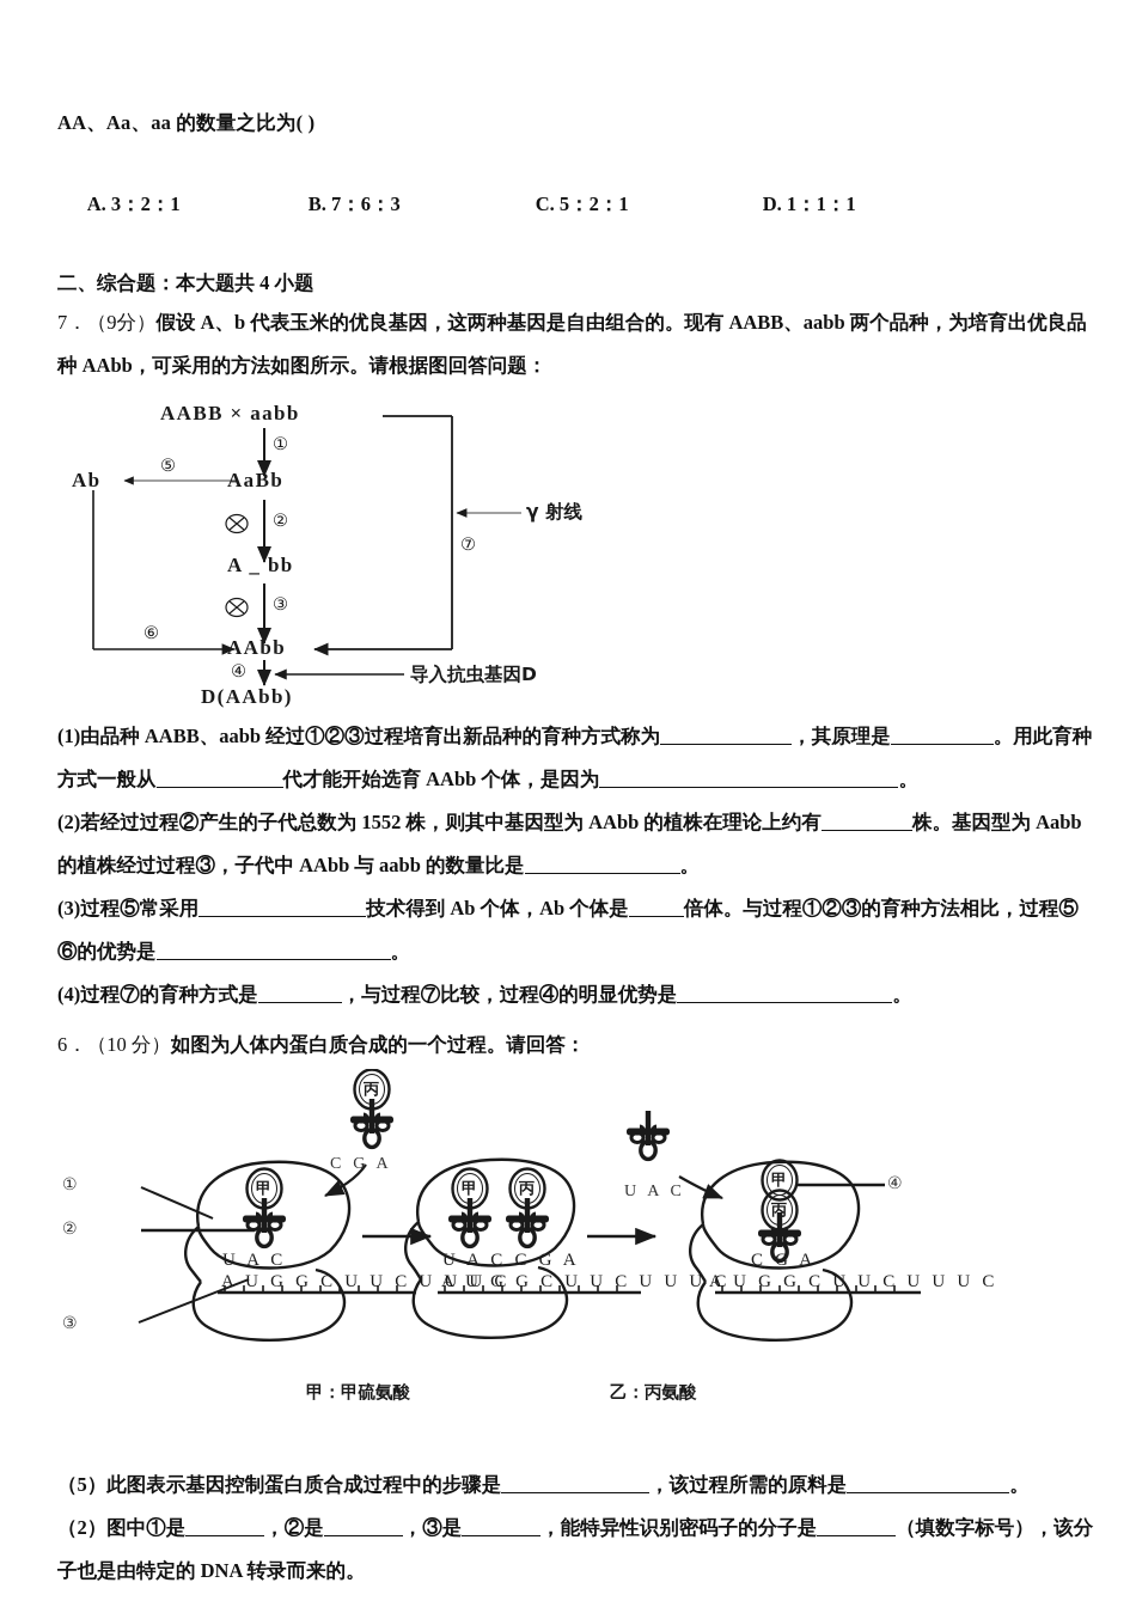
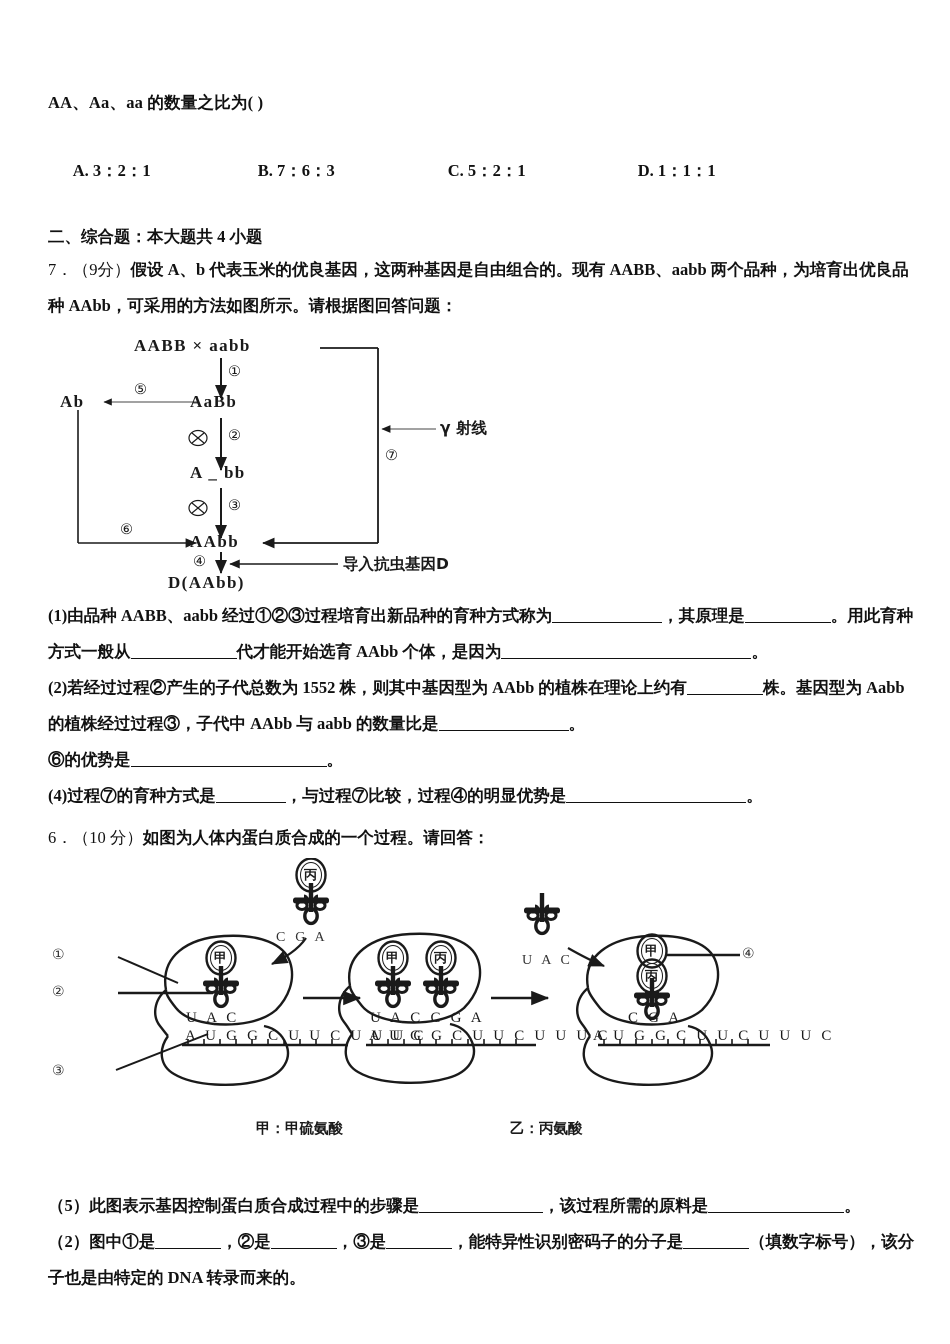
  AA、Aa、aa 的数量之比为( )
  A. 3：2：1 B. 7：6：3 C. 5：2：1 D. 1：1：1
  二、综合题：本大题共 4 小题
  7．（9分）假设 A、b 代表玉米的优良基因，这两种基因是自由组合的。现有 AABB、aabb 两个品种，为培育出优良品
  种 AAbb，可采用的方法如图所示。请根据图回答问题：
  AABB × aabb
  AaBb
  A _ bb
  AAbb
  D(AAbb)
  Ab
  ①
  ②
  ③
  ④
  ⑤
  ⑥
  ⑦
  γ 射线
  导入抗虫基因D
  (1)由品种 AABB、aabb 经过①②③过程培育出新品种的育种方式称为 ，其原理是 。用此育种
  方式一般从 代才能开始选育 AAbb 个体，是因为 。
  (2)若经过过程②产生的子代总数为 1552 株，则其中基因型为 AAbb 的植株在理论上约有 株。基因型为 Aabb
  的植株经过过程③，子代中 AAbb 与 aabb 的数量比是 。
- (3)过程⑤常采用 技术得到 Ab 个体，Ab 个体是 倍体。与过程①②③的育种方法相比，过程⑤
  ⑥的优势是 。
  (4)过程⑦的育种方式是 ，与过程⑦比较，过程④的明显优势是 。
  6．（10 分）如图为人体内蛋白质合成的一个过程。请回答：
  甲
  丙
  甲
  丙
  甲
  丙
  C G A
  U A C
  U A C
  A U G G C U U C U U U C
  U A C C G A
  A U G G C U U C U U U C
  C G A
  A U G G C U U C U U U C
  ①
  ②
  ③
  ④
  甲：甲硫氨酸
  乙：丙氨酸
  （5）此图表示基因控制蛋白质合成过程中的步骤是 ，该过程所需的原料是 。
  （2）图中①是 ，②是 ，③是 ，能特异性识别密码子的分子是 （填数字标号），该分
  子也是由特定的 DNA 转录而来的。
